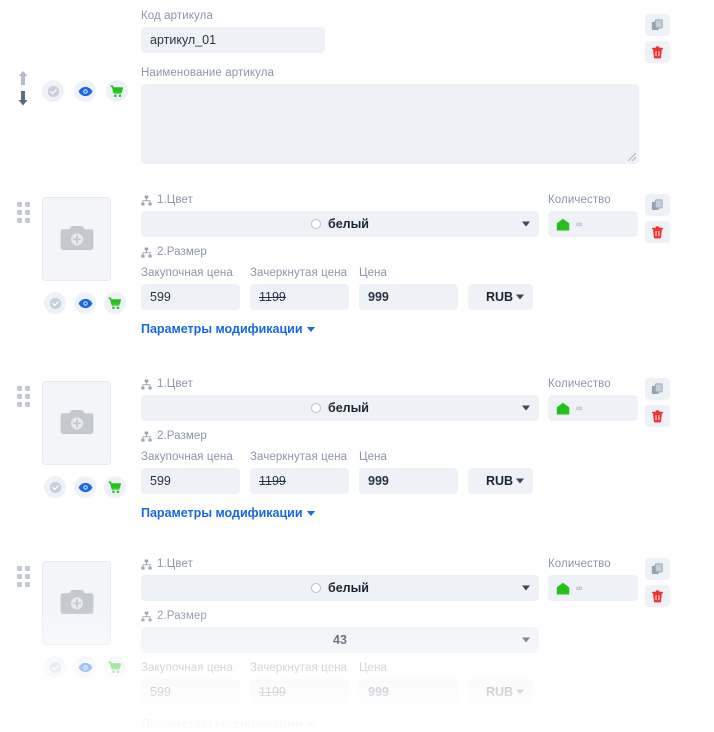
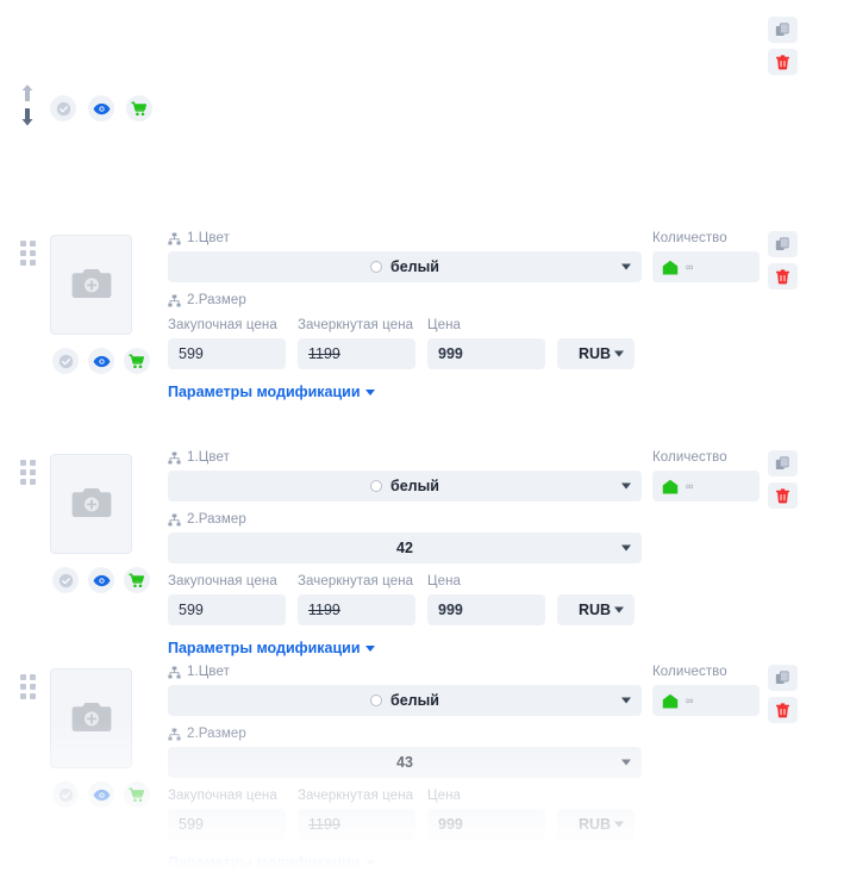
- Код артикула
- артикул_01
- Наименование артикула
  1.Цвет
  белый
  2.Размер
  Закупочная цена
  599
  Зачеркнутая цена
  1199
  Цена
  999
  RUB
  Параметры модификации
  Количество
  ∞
  1.Цвет
  белый
  2.Размер
+ 42
  Закупочная цена
  599
  Зачеркнутая цена
  1199
  Цена
  999
  RUB
  Параметры модификации
  Количество
  ∞
  1.Цвет
  белый
  Количество
  ∞
